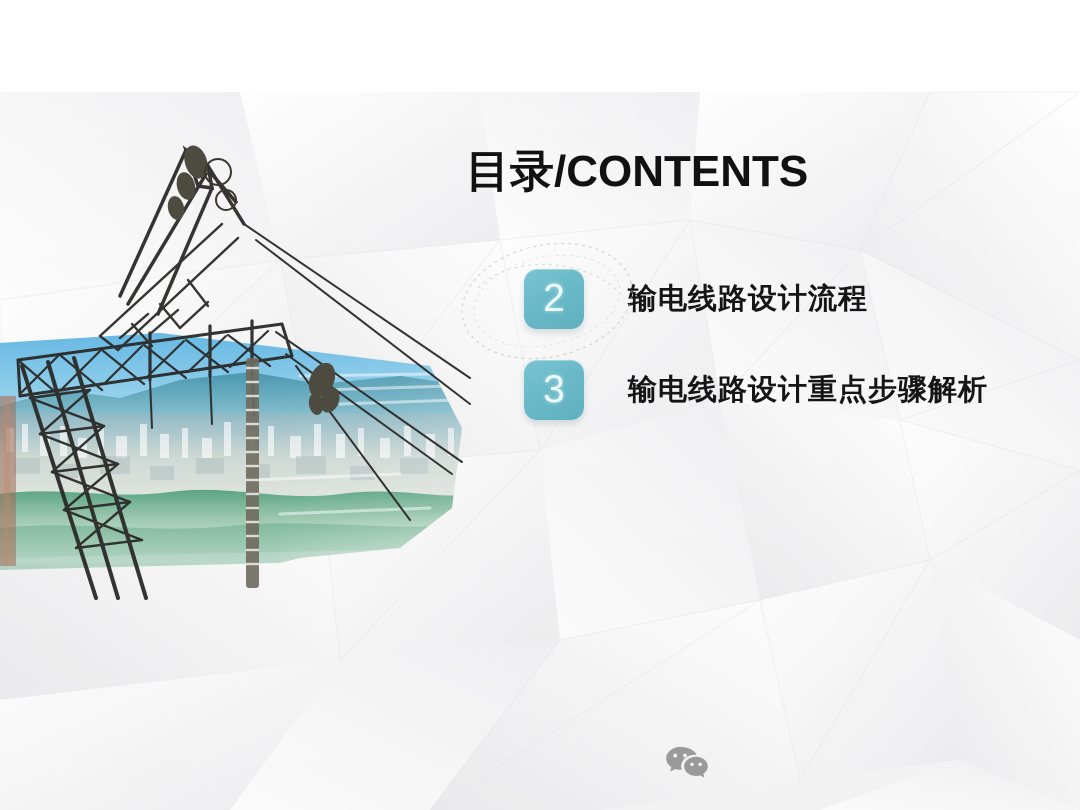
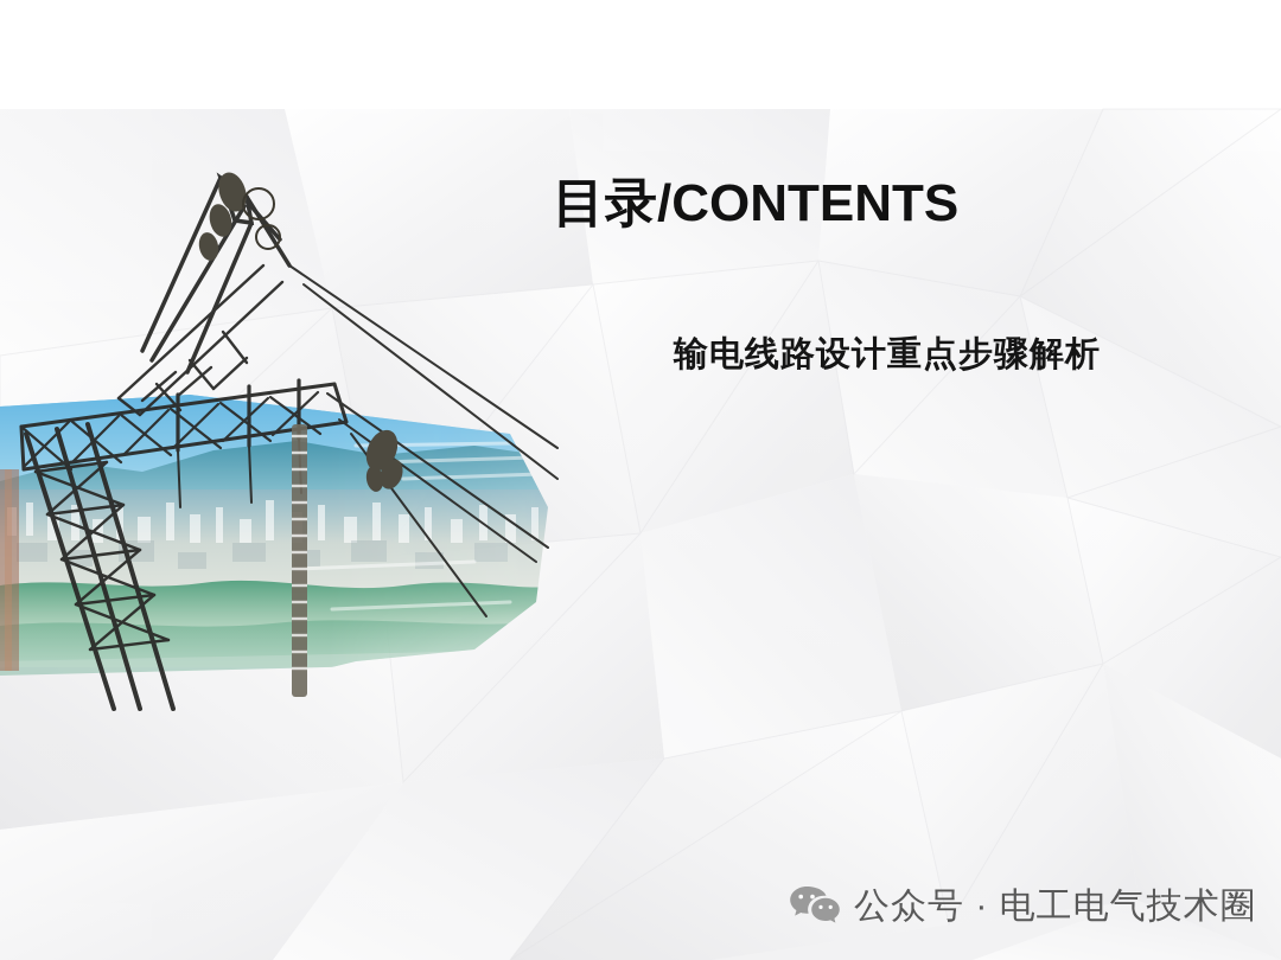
  目录/CONTENTS
- 2
- 输电线路设计流程
- 3
  输电线路设计重点步骤解析
+ 公众号 · 电工电气技术圈
